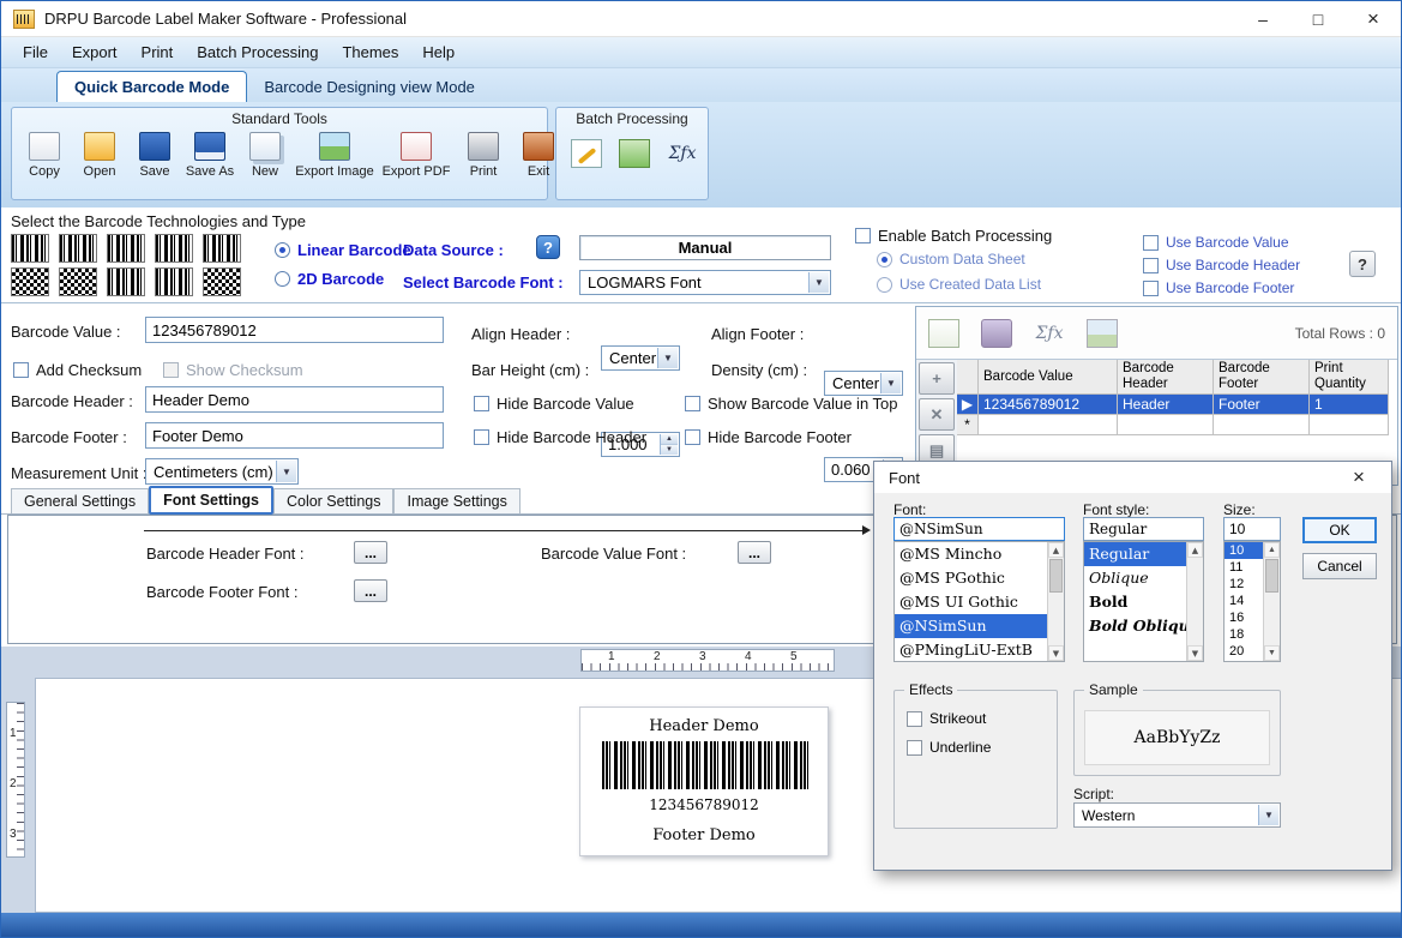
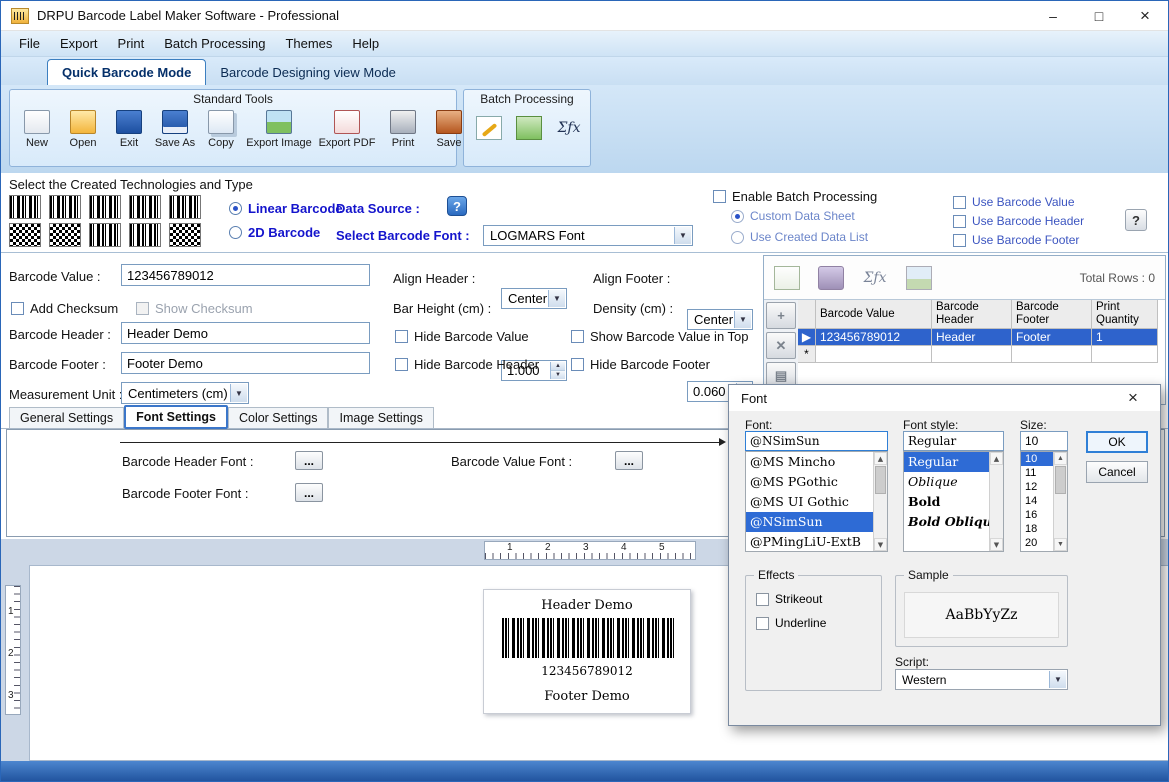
  DRPU Barcode Label Maker Software - Professional
  –
  □
  ×
  File
  Export
  Print
  Batch Processing
  Themes
  Help
  Quick Barcode Mode
  Barcode Designing view Mode
  Standard Tools
- Copy
+ New
  Open
- Save
+ Exit
  Save As
- New
+ Copy
  Export Image
  Export PDF
  Print
- Exit
+ Save
  Batch Processing
  Σƒx
- Select the Barcode Technologies and Type
+ Select the Created Technologies and Type
  Linear Barcode
  2D Barcode
  Data Source :
  ?
- Manual
  Select Barcode Font :
  LOGMARS Font
  ▼
  Enable Batch Processing
  Custom Data Sheet
  Use Created Data List
  Use Barcode Value
  Use Barcode Header
  Use Barcode Footer
  ?
  Barcode Value :
  123456789012
  Add Checksum
  Show Checksum
  Barcode Header :
  Header Demo
  Barcode Footer :
  Footer Demo
  Measurement Unit
  Centimeters (cm)
  ▼
  Align Header :
  Center
  ▼
  Align Footer :
  Center
  ▼
  Bar Height (cm) :
  1.000
  Density (cm) :
  0.060
  Hide Barcode Value
  Show Barcode Value in Top
  Hide Barcode Header
  Hide Barcode Footer
  Σƒx
  Total Rows : 0
  +
  ✕
  ▤
  Barcode Value
  Barcode Header
  Barcode Footer
  Print Quantity
  ▶
  123456789012
  Header
  Footer
  1
  *
  General Settings
  Font Settings
  Color Settings
  Image Settings
  Barcode Header Font :
  ...
  Barcode Value Font :
  ...
  Barcode Footer Font :
  ...
  1
  2
  3
  4
  5
  1
  2
  3
  Header Demo
  123456789012
  Footer Demo
  Font
  ×
  Font:
  @NSimSun
  @MS Mincho
  @MS PGothic
  @MS UI Gothic
  @NSimSun
  @PMingLiU-ExtB
  ▲
  ▼
  Font style:
  Regular
  Regular
  Oblique
  Bold
  Bold Obliqu
  ▲
  ▼
  Size:
  10
  10
  11
  12
  14
  16
  18
  20
  OK
  Cancel
  Effects
  Strikeout
  Underline
  Sample
  AaBbYyZz
  Script:
  Western
  ▼
